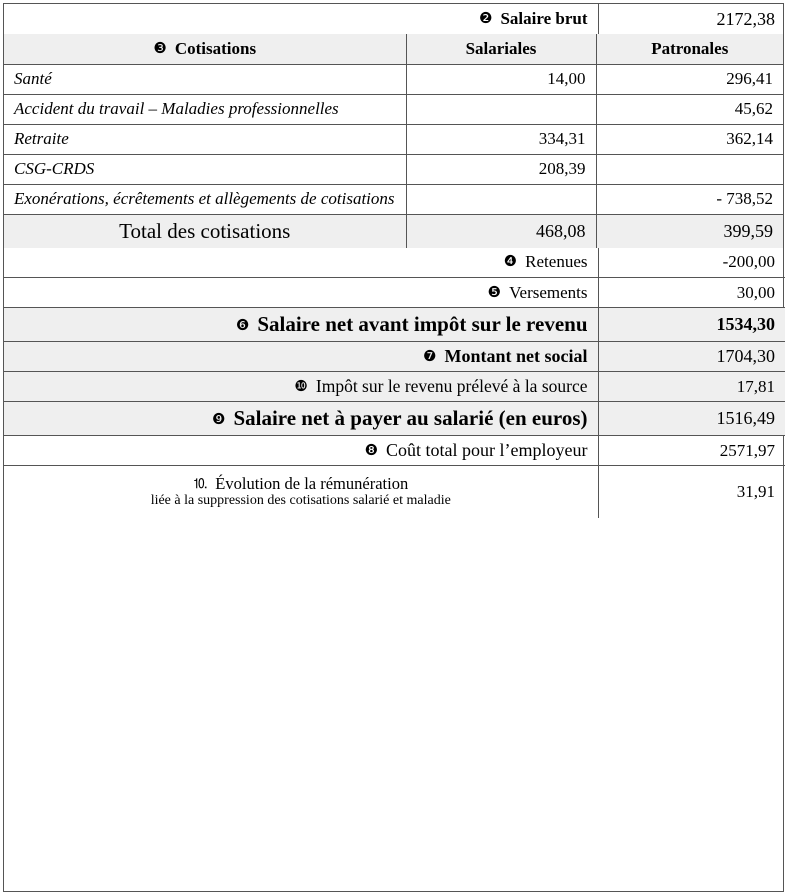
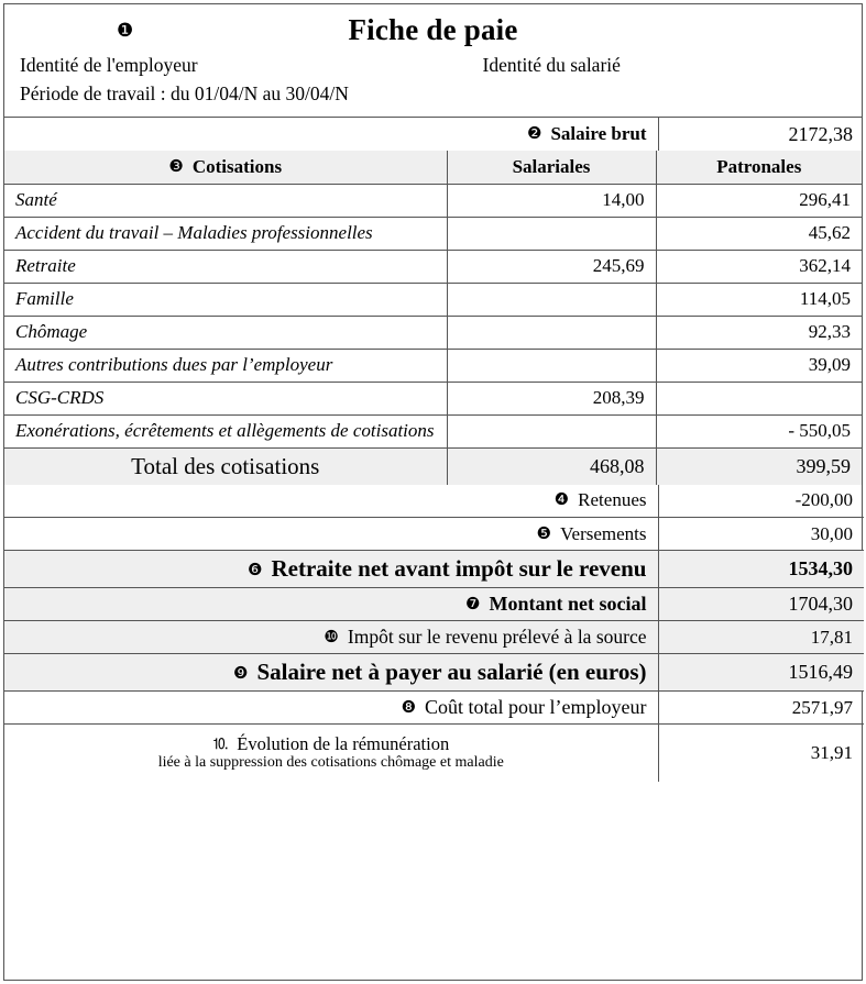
+ ❶
+ Fiche de paie
+ Identité de l'employeur
+ Identité du salarié
+ Période de travail : du 01/04/N au 30/04/N
  ❷ Salaire brut	2172,38
  ❸ Cotisations	Salariales	Patronales
  Santé	14,00	296,41
  Accident du travail – Maladies professionnelles		45,62
- Retraite	334,31	362,14
+ Retraite	245,69	362,14
+ Famille		114,05
+ Chômage		92,33
+ Autres contributions dues par l’employeur		39,09
  CSG-CRDS	208,39
- Exonérations, écrêtements et allègements de cotisations		- 738,52
+ Exonérations, écrêtements et allègements de cotisations		- 550,05
  Total des cotisations	468,08	399,59
  ❹ Retenues	-200,00
  ❺ Versements	30,00
- ❻ Salaire net avant impôt sur le revenu	1534,30
+ ❻ Retraite net avant impôt sur le revenu	1534,30
  ❼ Montant net social	1704,30
  ❿ Impôt sur le revenu prélevé à la source	17,81
  ❾ Salaire net à payer au salarié (en euros)	1516,49
  ❽ Coût total pour l’employeur	2571,97
- ⒑ Évolution de la rémunération liée à la suppression des cotisations salarié et maladie	31,91
+ ⒑ Évolution de la rémunération liée à la suppression des cotisations chômage et maladie	31,91
